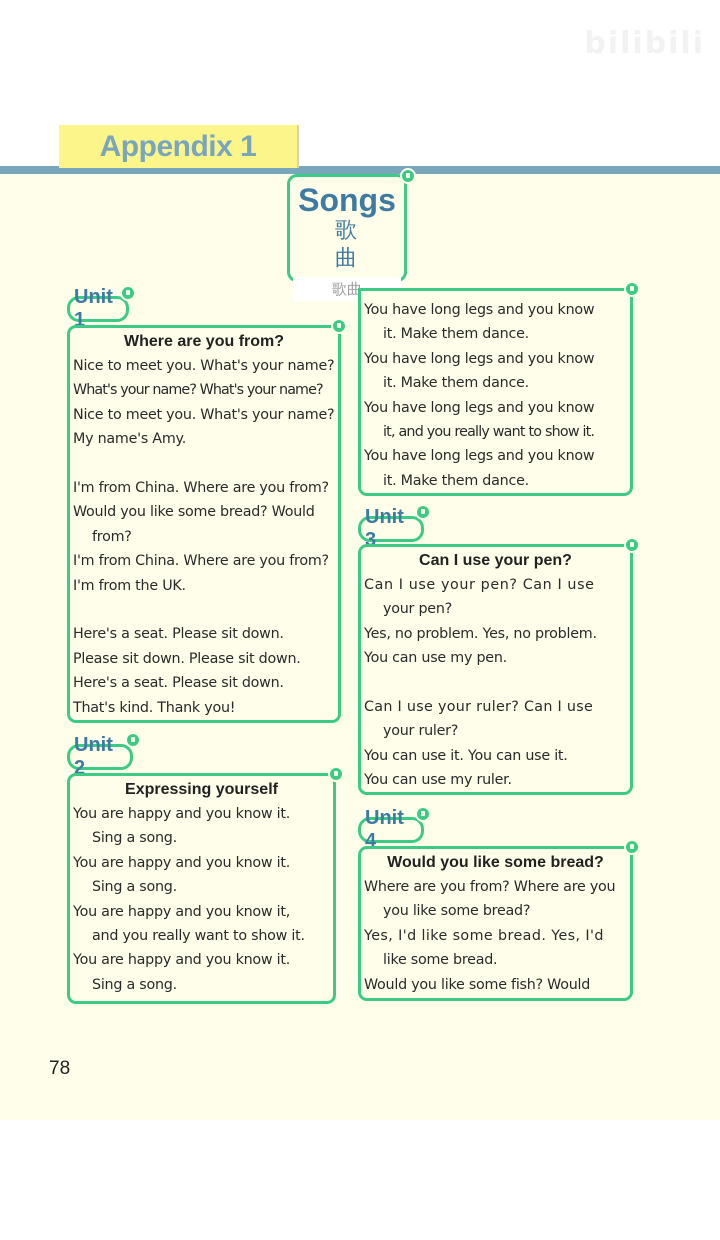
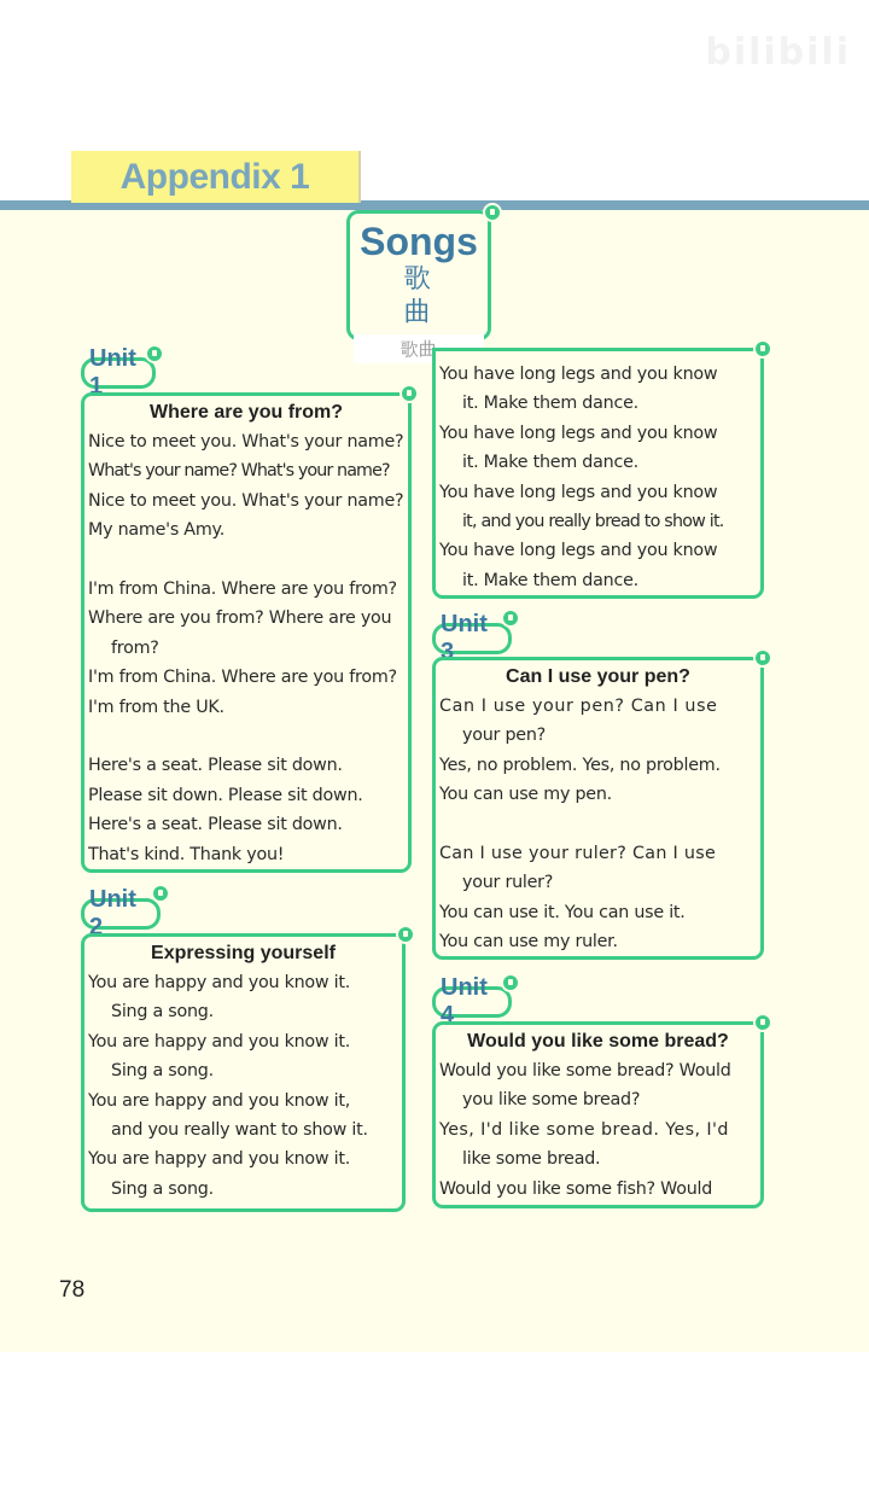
  Appendix 1
  Songs
  歌 曲
  歌曲
  Unit 1
  Where are you from?
  Nice to meet you. What's your name?
  What's your name? What's your name?
  Nice to meet you. What's your name?
  My name's Amy.
  I'm from China. Where are you from?
- Would you like some bread? Would
+ Where are you from? Where are you
  from?
  I'm from China. Where are you from?
  I'm from the UK.
  Here's a seat. Please sit down.
  Please sit down. Please sit down.
  Here's a seat. Please sit down.
  That's kind. Thank you!
  Unit 2
  Expressing yourself
  You are happy and you know it.
  Sing a song.
  You are happy and you know it.
  Sing a song.
  You are happy and you know it,
  and you really want to show it.
  You are happy and you know it.
  Sing a song.
  You have long legs and you know
  it. Make them dance.
  You have long legs and you know
  it. Make them dance.
  You have long legs and you know
- it, and you really want to show it.
+ it, and you really bread to show it.
  You have long legs and you know
  it. Make them dance.
  Unit 3
  Can I use your pen?
  Can I use your pen? Can I use
  your pen?
  Yes, no problem. Yes, no problem.
  You can use my pen.
  Can I use your ruler? Can I use
  your ruler?
  You can use it. You can use it.
  You can use my ruler.
  Unit 4
  Would you like some bread?
- Where are you from? Where are you
+ Would you like some bread? Would
  you like some bread?
  Yes, I'd like some bread. Yes, I'd
  like some bread.
  Would you like some fish? Would
  78
